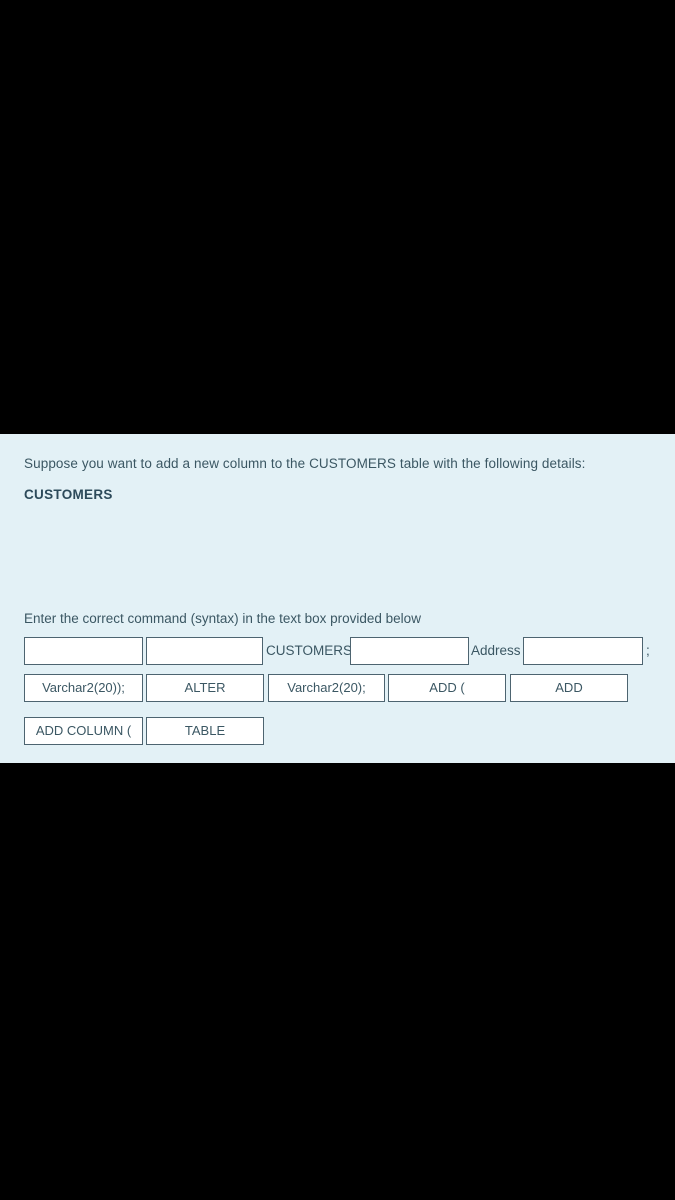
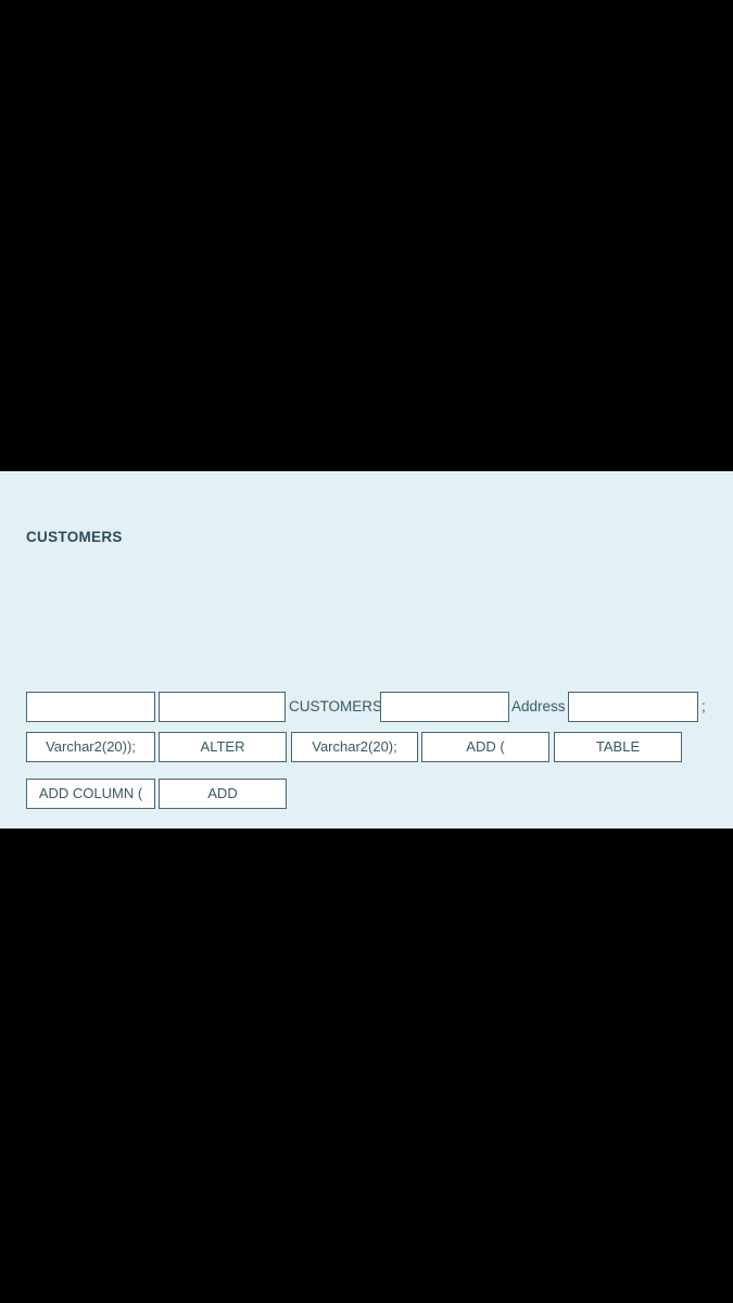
- Suppose you want to add a new column to the CUSTOMERS table with the following details:
  CUSTOMERS
- Enter the correct command (syntax) in the text box provided below
  CUSTOMERS
  Address
  ;
  Varchar2(20));
  ALTER
  Varchar2(20);
  ADD (
- ADD
+ TABLE
  ADD COLUMN (
- TABLE
+ ADD
